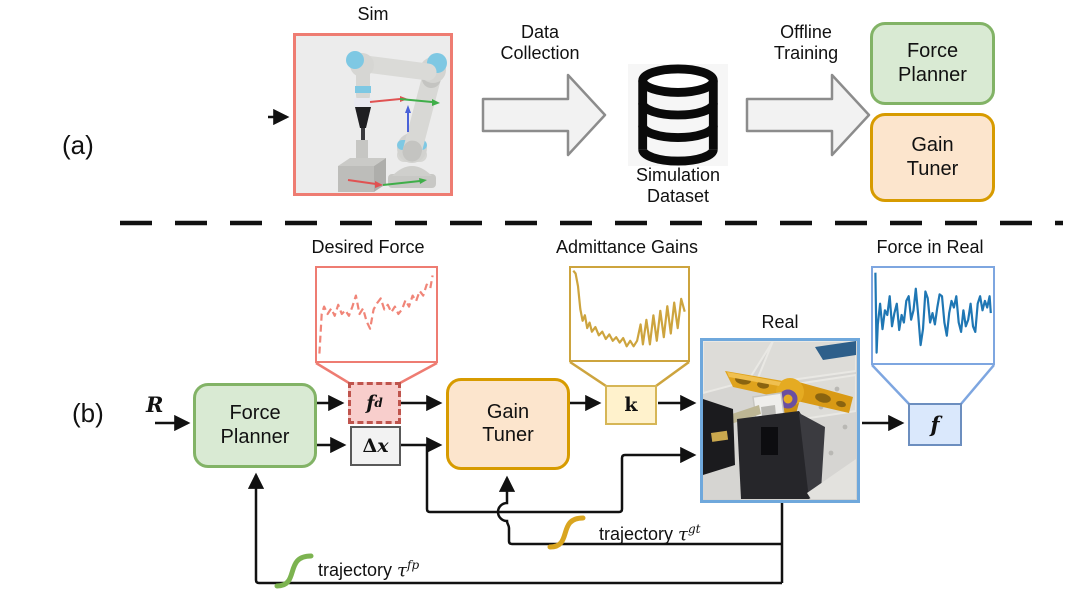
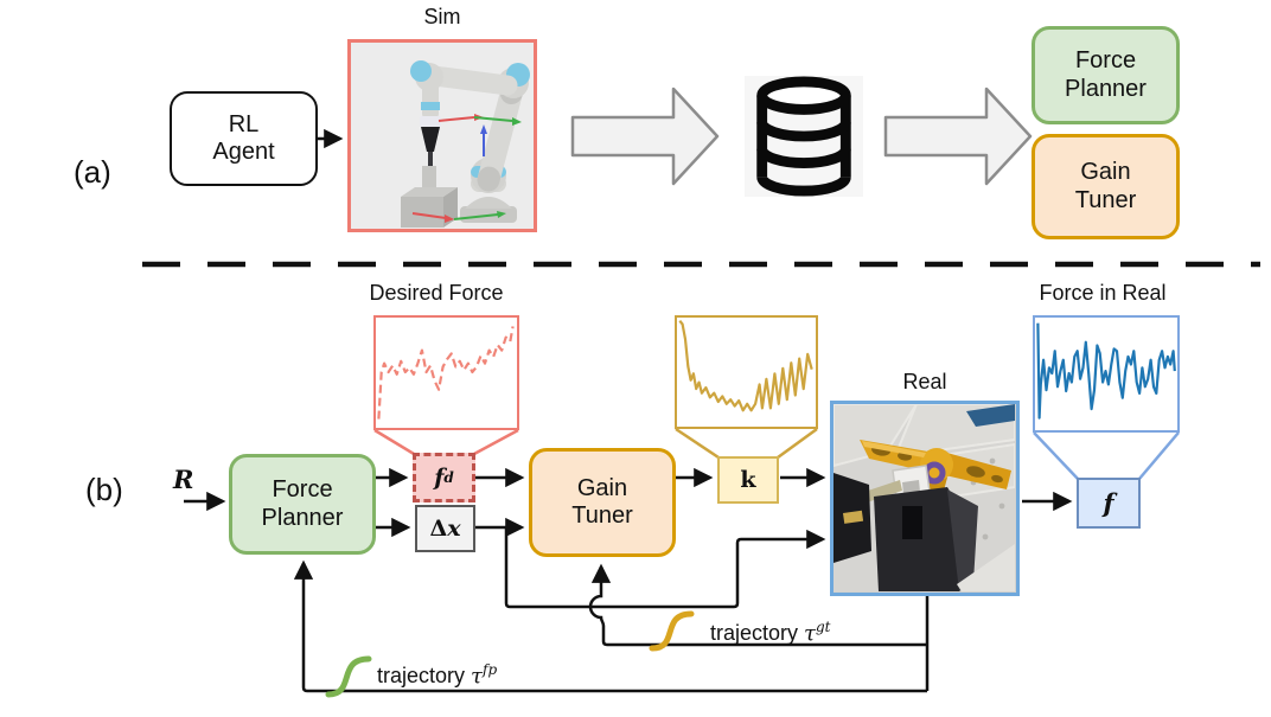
  (a)
+ RL
+ Agent
  Sim
- Data
- Collection
- Simulation
- Dataset
- Offline
- Training
  Force
  Planner
  Gain
  Tuner
  (b)
  R
  Force
  Planner
  Gain
  Tuner
  Desired Force
- Admittance Gains
  Force in Real
  f
  d
  Δ
  x
  k
  f
  Real
  trajectory τgt
  trajectory τfp
